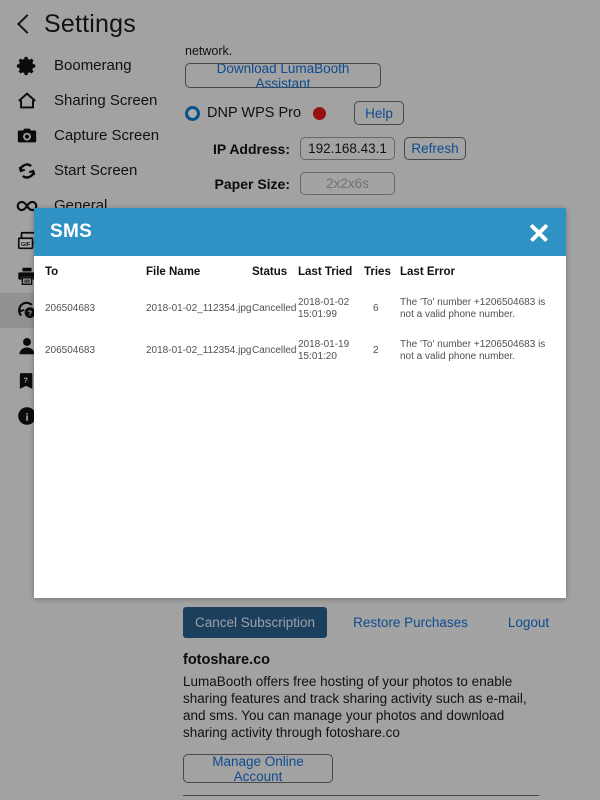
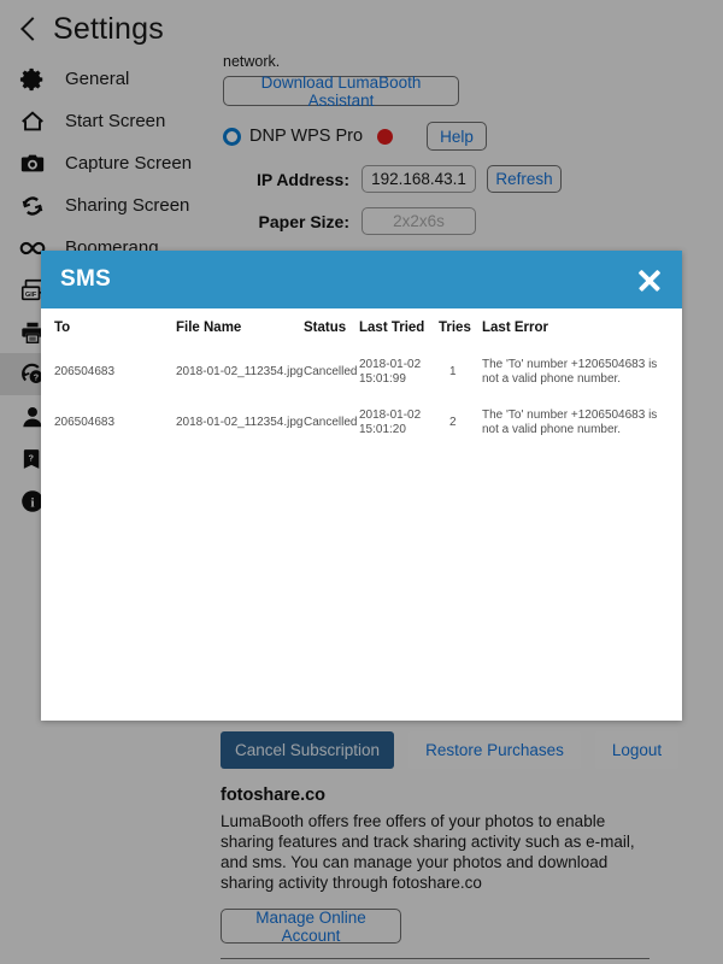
  Settings
- Boomerang
+ General
- Sharing Screen
+ Start Screen
  Capture Screen
- Start Screen
+ Sharing Screen
- General
+ Boomerang
  ?
  ?
  i
  network.
  Download LumaBooth Assistant
  DNP WPS Pro
  Help
  IP Address:
  192.168.43.1
  Refresh
  Paper Size:
  2x2x6s
  Cancel Subscription
  Restore Purchases
  Logout
  fotoshare.co
- LumaBooth offers free hosting of your photos to enable sharing features and track sharing activity such as e-mail, and sms. You can manage your photos and download sharing activity through fotoshare.co
+ LumaBooth offers free offers of your photos to enable sharing features and track sharing activity such as e-mail, and sms. You can manage your photos and download sharing activity through fotoshare.co
  Manage Online Account
  SMS
  To	File Name	Status	Last Tried	Tries	Last Error
- 206504683	2018-01-02_112354.jpg	Cancelled	2018-01-02 15:01:99	6	The 'To' number +1206504683 is not a valid phone number.
+ 206504683	2018-01-02_112354.jpg	Cancelled	2018-01-02 15:01:99	1	The 'To' number +1206504683 is not a valid phone number.
- 206504683	2018-01-02_112354.jpg	Cancelled	2018-01-19 15:01:20	2	The 'To' number +1206504683 is not a valid phone number.
+ 206504683	2018-01-02_112354.jpg	Cancelled	2018-01-02 15:01:20	2	The 'To' number +1206504683 is not a valid phone number.
